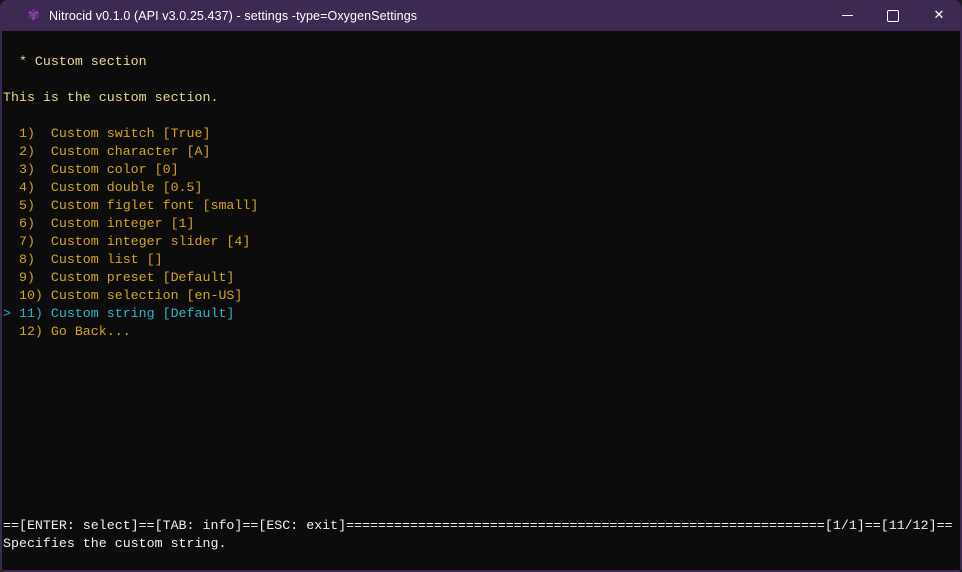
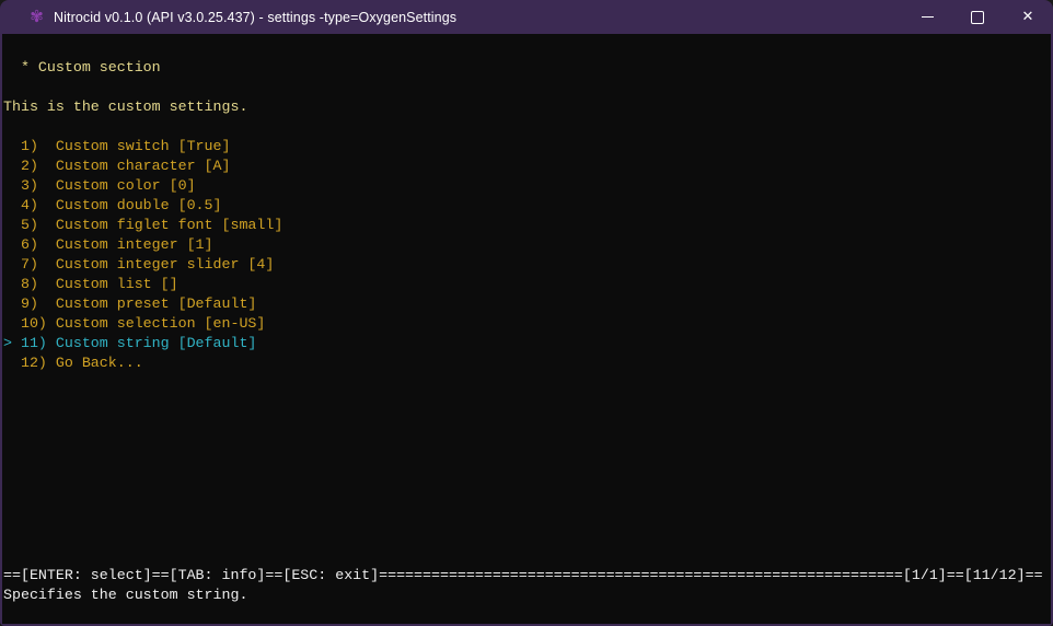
  ✾
  Nitrocid v0.1.0 (API v3.0.25.437) - settings -type=OxygenSettings
  ✕
  * Custom section
- This is the custom section.
+ This is the custom settings.
  1) Custom switch [True]
  2) Custom character [A]
  3) Custom color [0]
  4) Custom double [0.5]
  5) Custom figlet font [small]
  6) Custom integer [1]
  7) Custom integer slider [4]
  8) Custom list []
  9) Custom preset [Default]
  10) Custom selection [en-US]
  > 11) Custom string [Default]
  12) Go Back...
  ==[ENTER: select]==[TAB: info]==[ESC: exit]============================================================[1/1]==[11/12]==
  Specifies the custom string.
